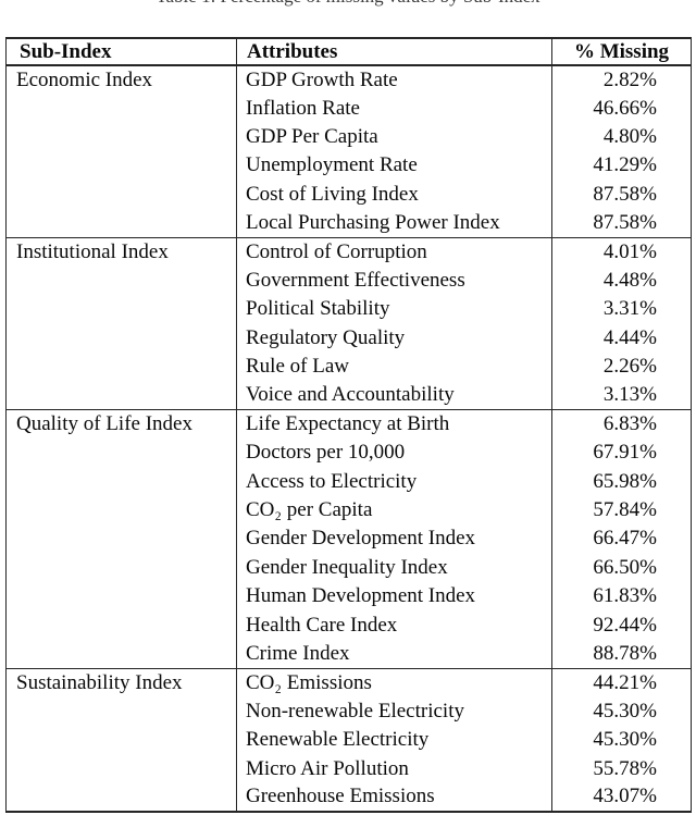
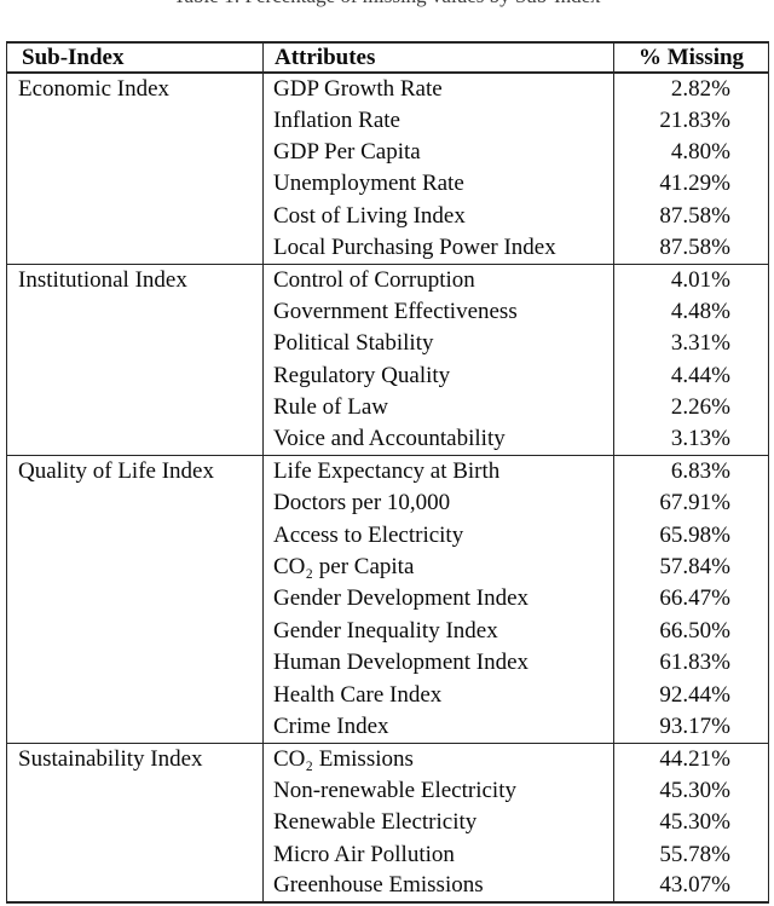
  Sub-Index	Attributes	% Missing
  Economic Index	GDP Growth Rate	2.82%
- Inflation Rate	46.66%
+ Inflation Rate	21.83%
  GDP Per Capita	4.80%
  Unemployment Rate	41.29%
  Cost of Living Index	87.58%
  Local Purchasing Power Index	87.58%
  Institutional Index	Control of Corruption	4.01%
  Government Effectiveness	4.48%
  Political Stability	3.31%
  Regulatory Quality	4.44%
  Rule of Law	2.26%
  Voice and Accountability	3.13%
  Quality of Life Index	Life Expectancy at Birth	6.83%
  Doctors per 10,000	67.91%
  Access to Electricity	65.98%
  CO₂ per Capita	57.84%
  Gender Development Index	66.47%
  Gender Inequality Index	66.50%
  Human Development Index	61.83%
  Health Care Index	92.44%
- Crime Index	88.78%
+ Crime Index	93.17%
  Sustainability Index	CO₂ Emissions	44.21%
  Non-renewable Electricity	45.30%
  Renewable Electricity	45.30%
  Micro Air Pollution	55.78%
  Greenhouse Emissions	43.07%
